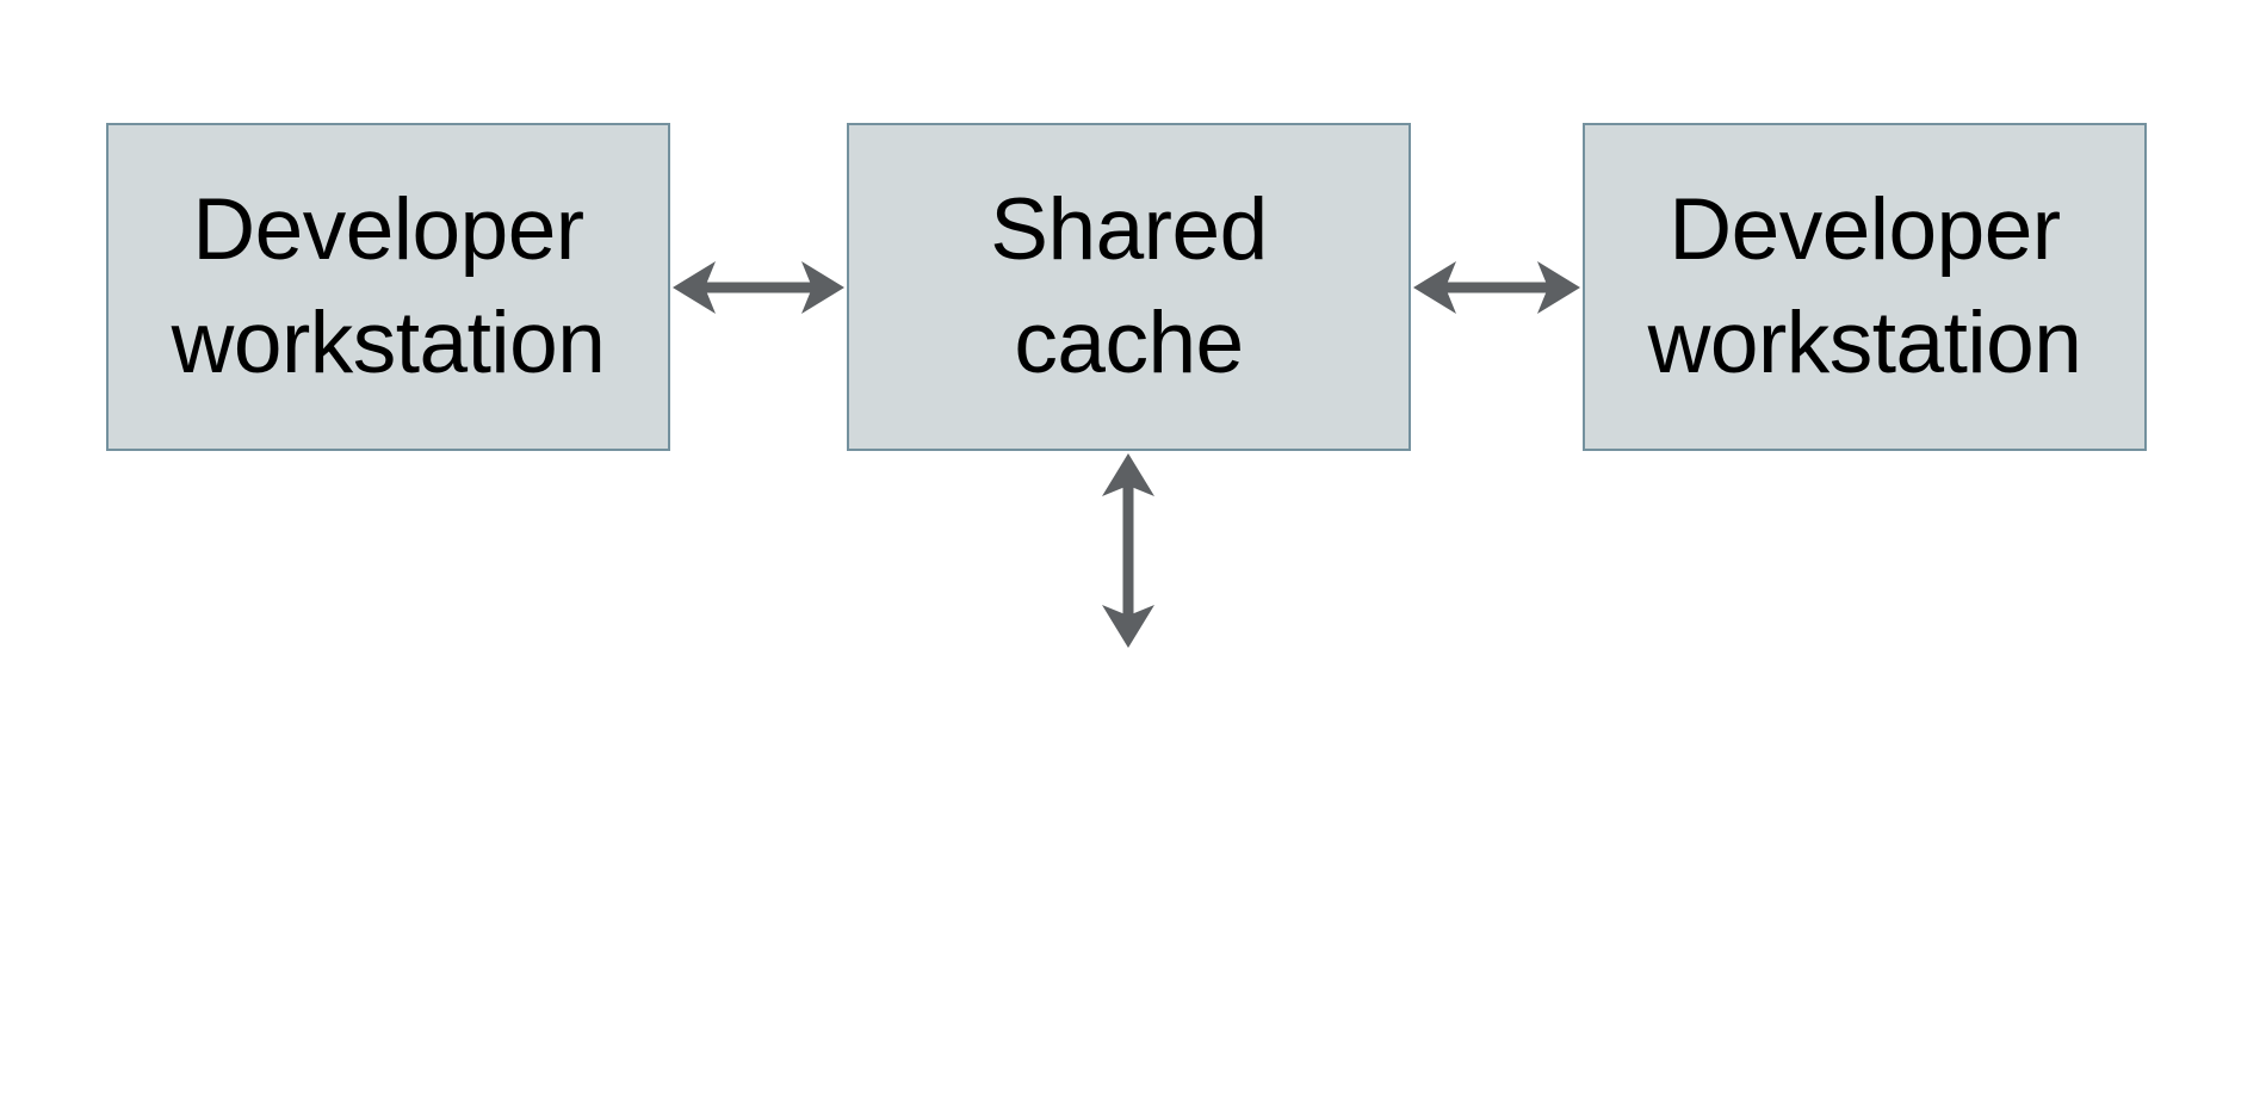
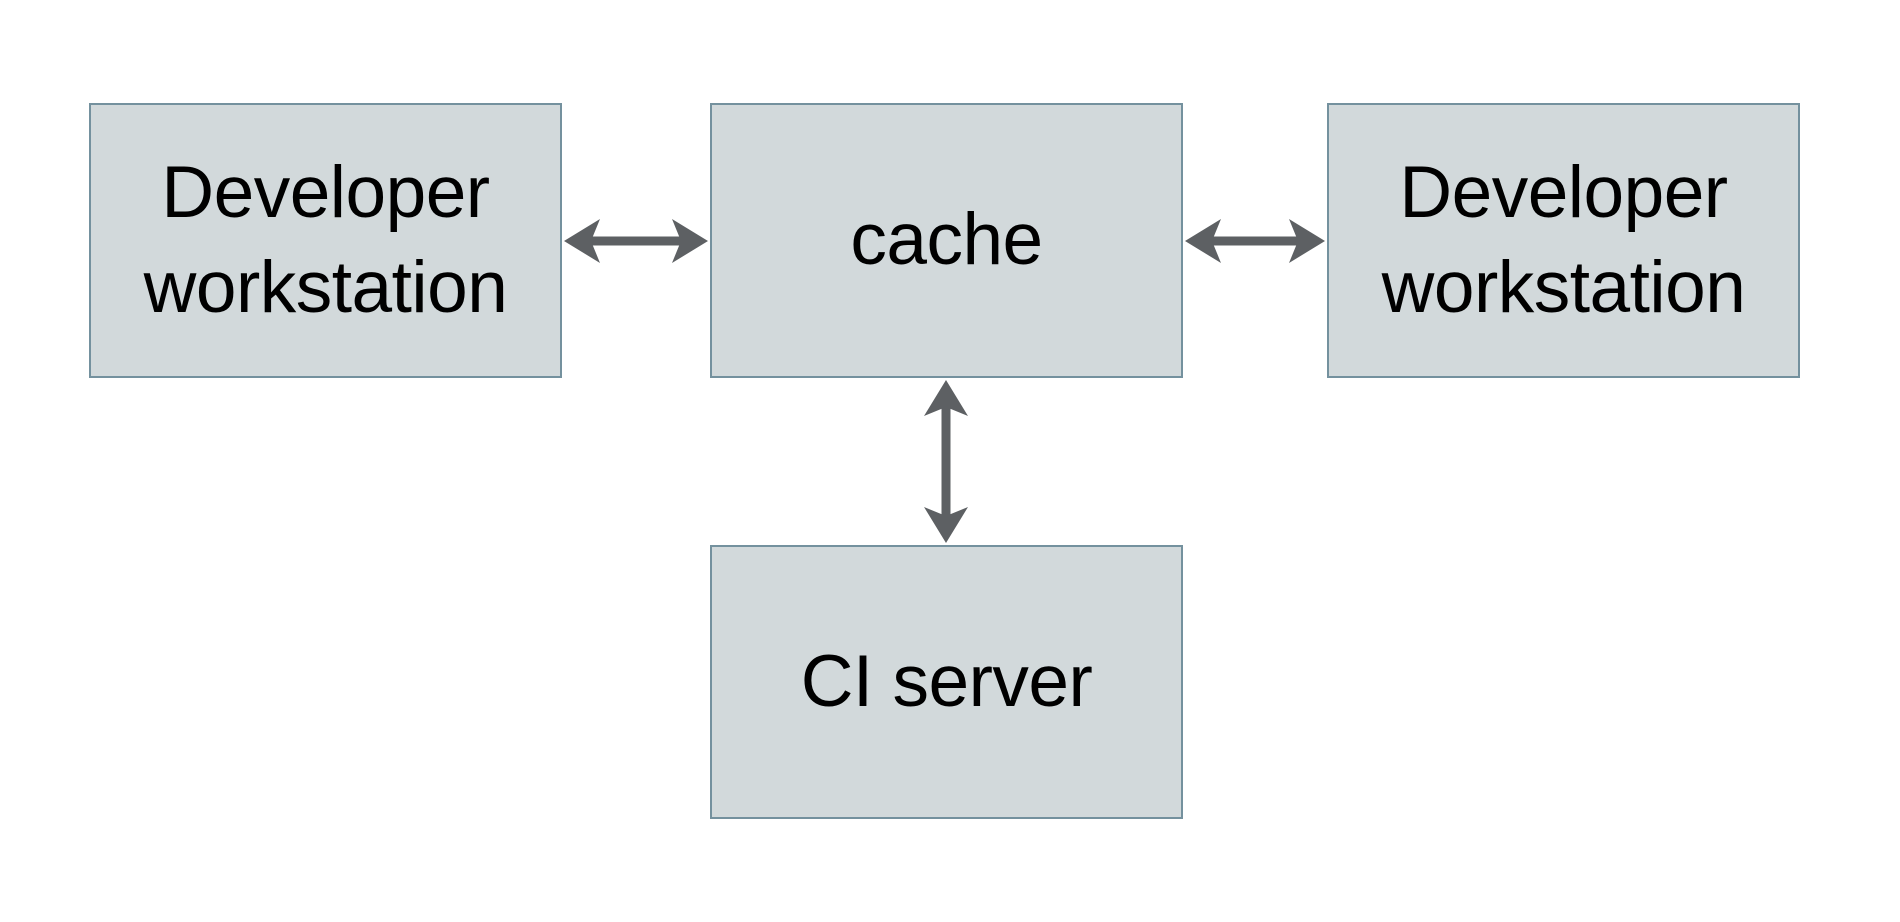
  Developer
  workstation
- Shared
  cache
  Developer
  workstation
+ CI server
